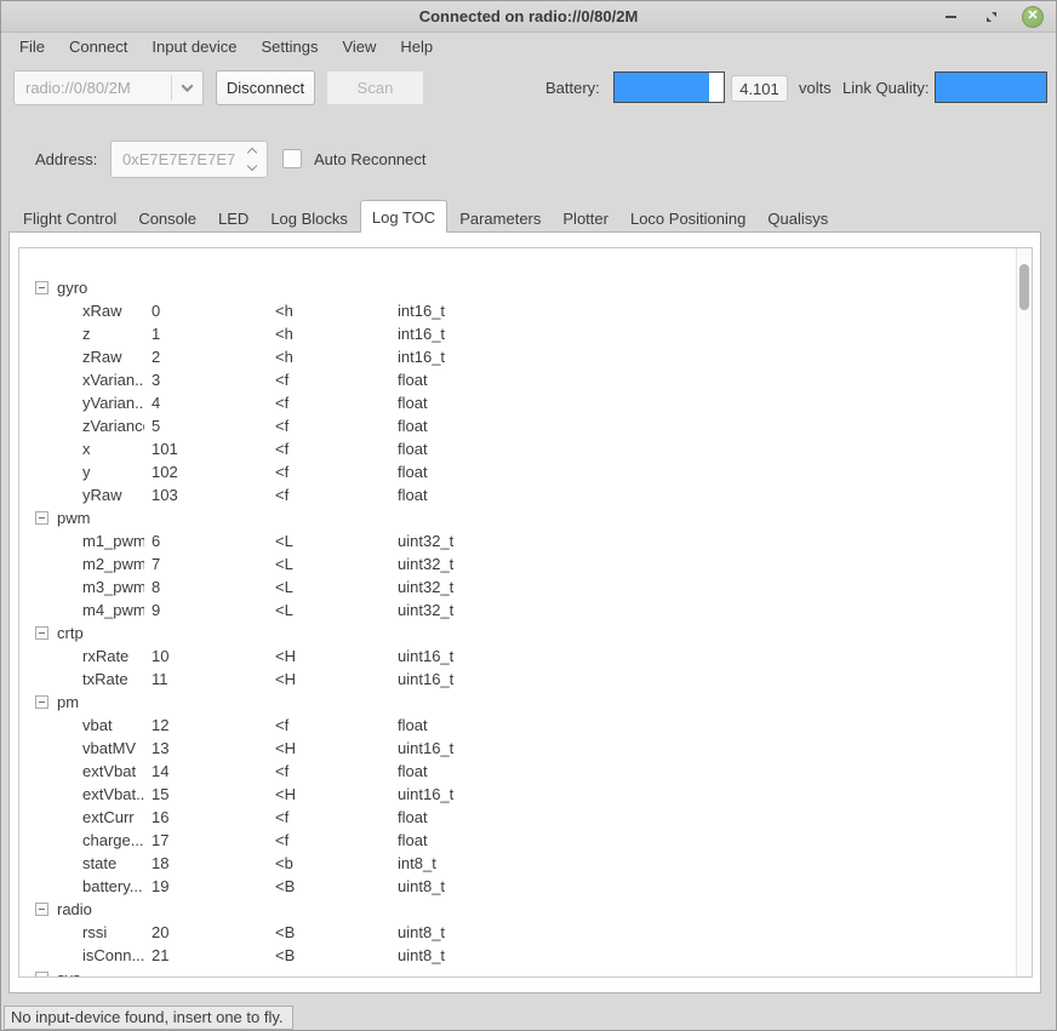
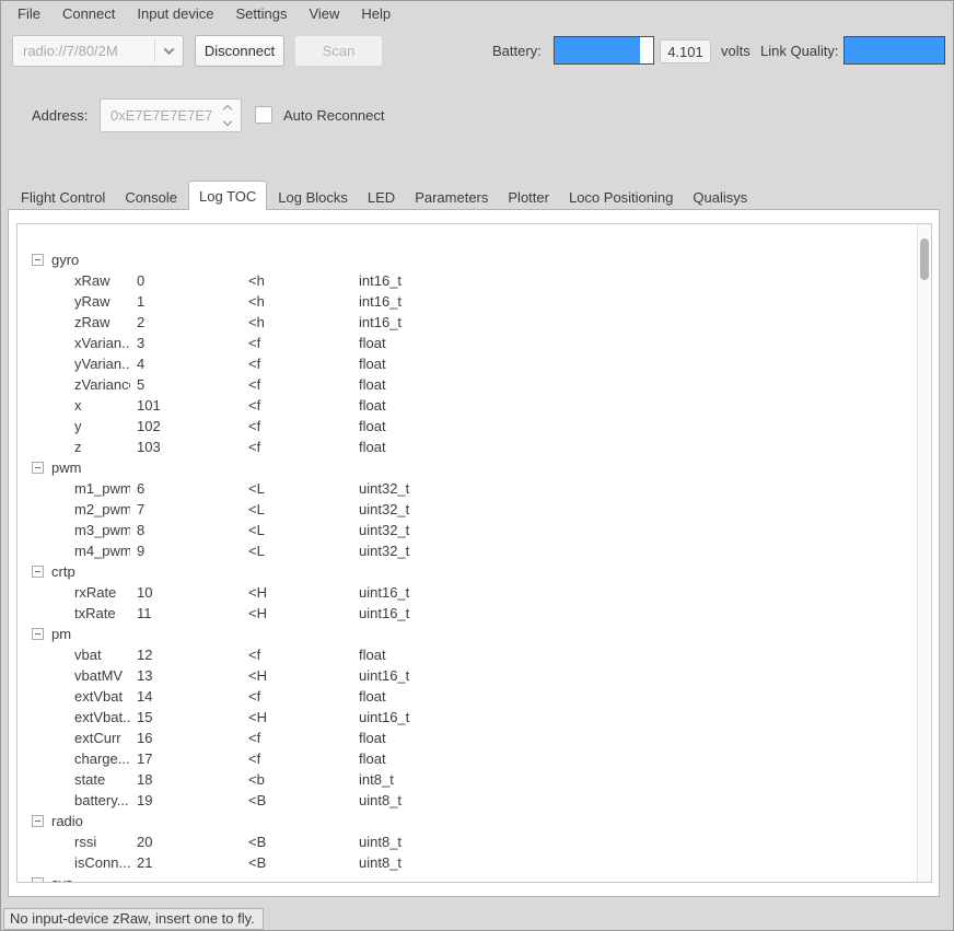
- Connected on radio://0/80/2M
- ✕
  File
  Connect
  Input device
  Settings
  View
  Help
- radio://0/80/2M
+ radio://7/80/2M
  Disconnect
  Scan
  Battery:
  4.101
  volts
  Link Quality:
  Address:
  0xE7E7E7E7E7
  Auto Reconnect
  Flight Control
  Console
- LED
+ Log TOC
  Log Blocks
- Log TOC
+ LED
  Parameters
  Plotter
  Loco Positioning
  Qualisys
  gyro
  xRaw
  0
  <h
  int16_t
- z
+ yRaw
  1
  <h
  int16_t
  zRaw
  2
  <h
  int16_t
  xVarian..
  3
  <f
  float
  yVarian..
  4
  <f
  float
  zVarianc
  5
  <f
  float
  x
  101
  <f
  float
  y
  102
  <f
  float
- yRaw
+ z
  103
  <f
  float
  pwm
  m1_pwm
  6
  <L
  uint32_t
  m2_pwm
  7
  <L
  uint32_t
  m3_pwm
  8
  <L
  uint32_t
  m4_pwm
  9
  <L
  uint32_t
  crtp
  rxRate
  10
  <H
  uint16_t
  txRate
  11
  <H
  uint16_t
  pm
  vbat
  12
  <f
  float
  vbatMV
  13
  <H
  uint16_t
  extVbat
  14
  <f
  float
  extVbat..
  15
  <H
  uint16_t
  extCurr
  16
  <f
  float
  charge...
  17
  <f
  float
  state
  18
  <b
  int8_t
  battery...
  19
  <B
  uint8_t
  radio
  rssi
  20
  <B
  uint8_t
  isConn...
  21
  <B
  uint8_t
- No input-device found, insert one to fly.
+ No input-device zRaw, insert one to fly.
